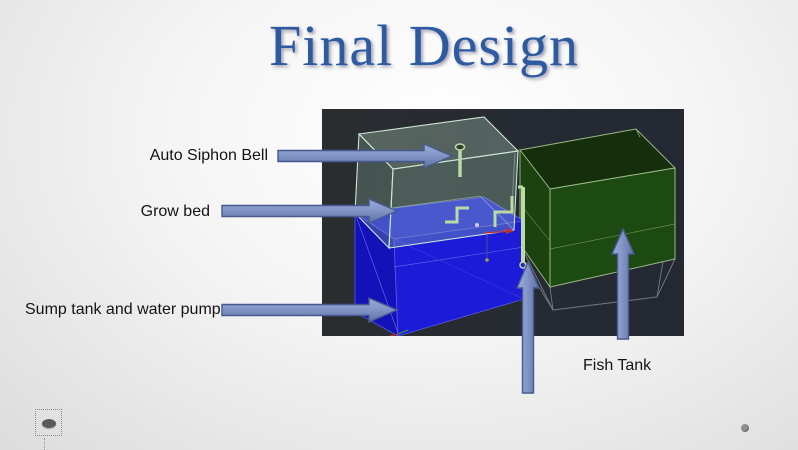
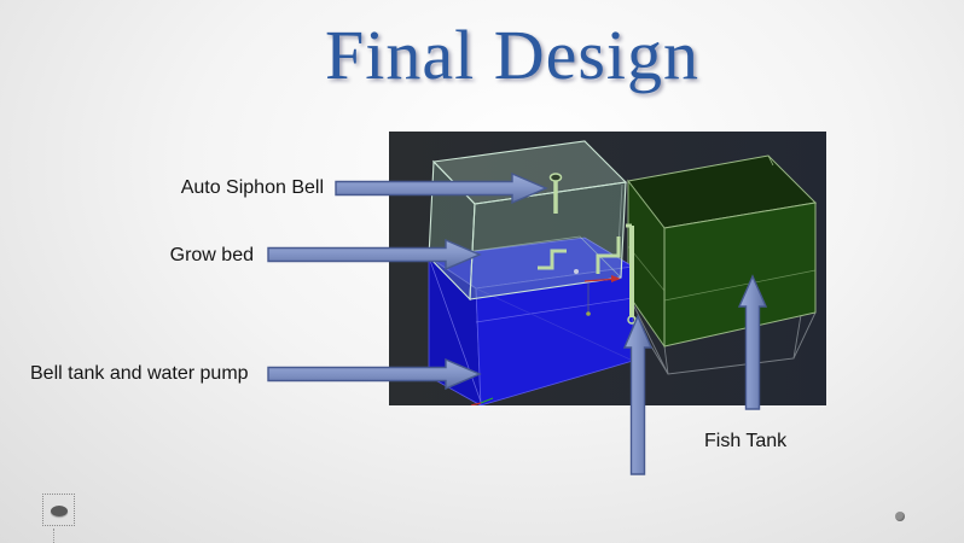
  Final Design
  Auto Siphon Bell
  Grow bed
- Sump tank and water pump
+ Bell tank and water pump
  Fish Tank
